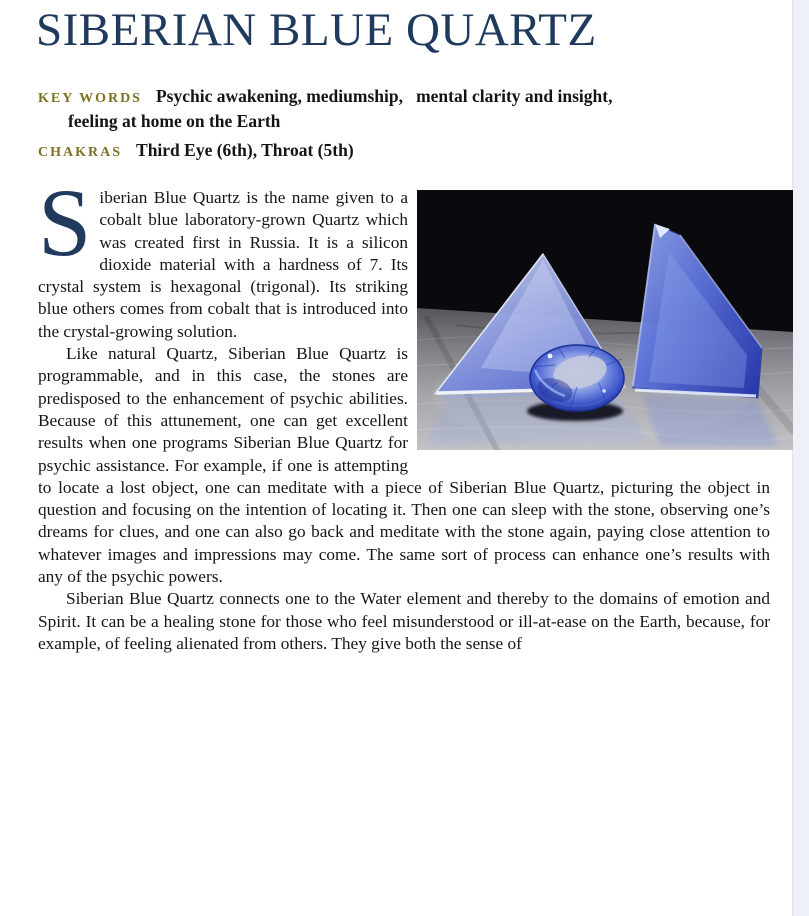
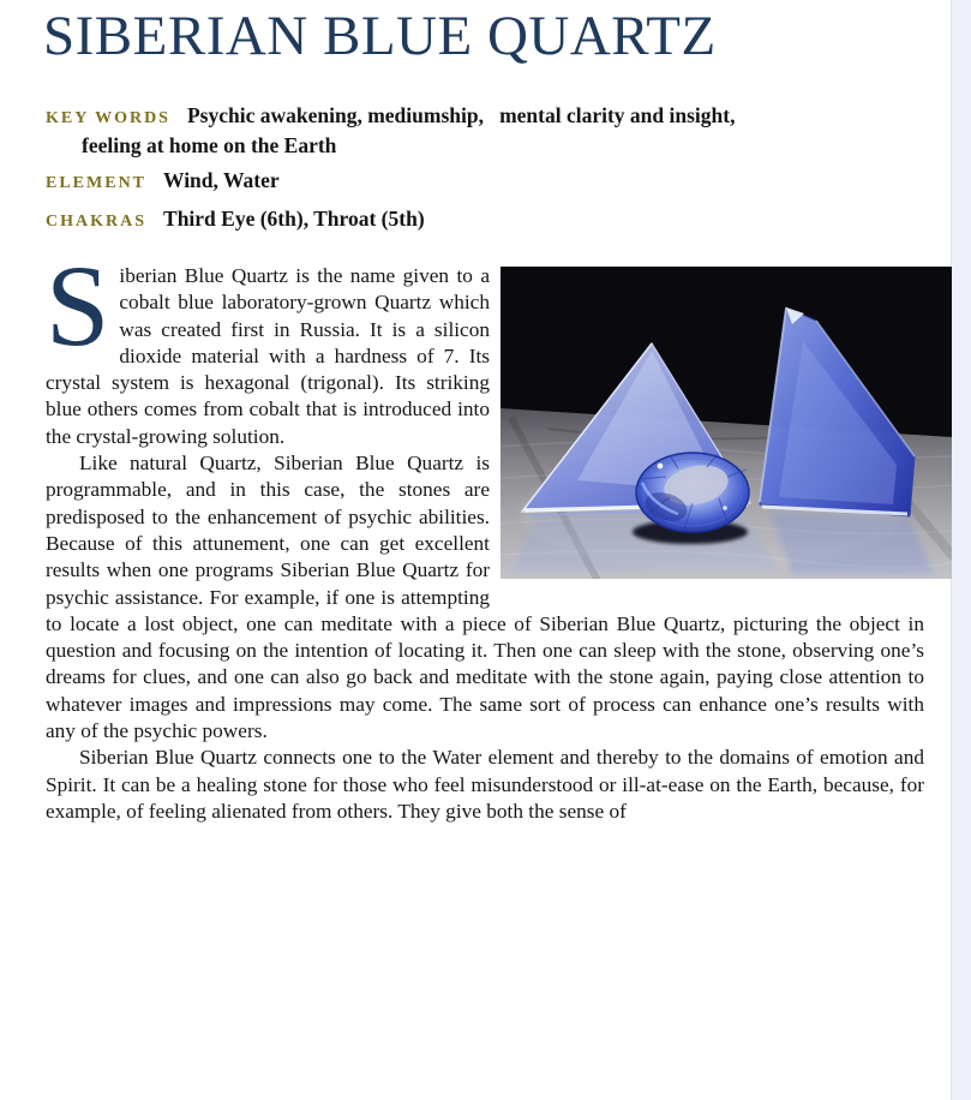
  SIBERIAN BLUE QUARTZ
  KEY WORDS Psychic awakening, mediumship, mental clarity and insight, feeling at home on the Earth
+ ELEMENT Wind, Water
  CHAKRAS Third Eye (6th), Throat (5th)
  S
  iberian Blue Quartz is the name given to a cobalt blue laboratory-grown Quartz which was created first in Russia. It is a silicon dioxide material with a hardness of 7. Its crystal system is hexagonal (trigonal). Its striking blue others comes from cobalt that is introduced into the crystal-growing solution.
  Like natural Quartz, Siberian Blue Quartz is programmable, and in this case, the stones are predisposed to the enhancement of psychic abilities. Because of this attunement, one can get excellent results when one programs Siberian Blue Quartz for psychic assistance. For example, if one is attempting to locate a lost object, one can meditate with a piece of Siberian Blue Quartz, picturing the object in question and focusing on the intention of locating it. Then one can sleep with the stone, observing one’s dreams for clues, and one can also go back and meditate with the stone again, paying close attention to whatever images and impressions may come. The same sort of process can enhance one’s results with any of the psychic powers.
  Siberian Blue Quartz connects one to the Water element and thereby to the domains of emotion and Spirit. It can be a healing stone for those who feel misunderstood or ill-at-ease on the Earth, because, for example, of feeling alienated from others. They give both the sense of
